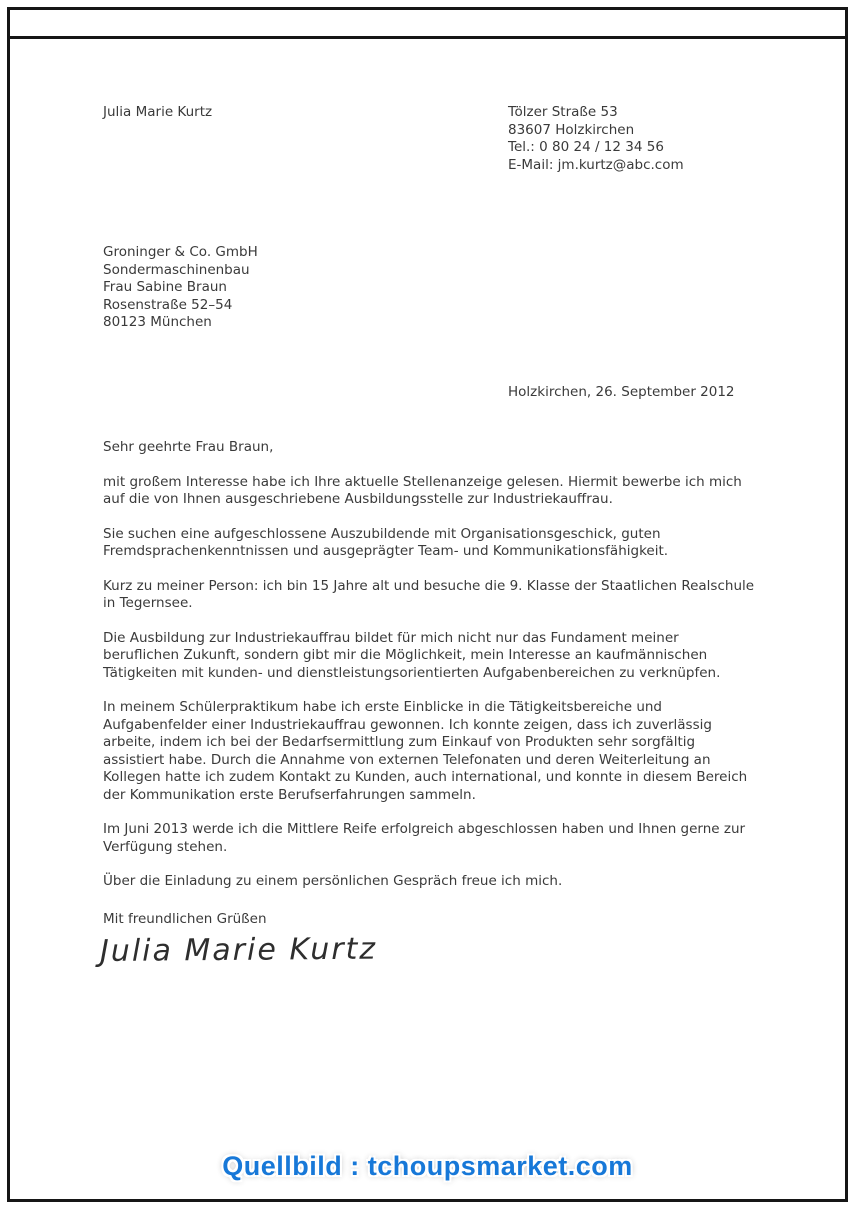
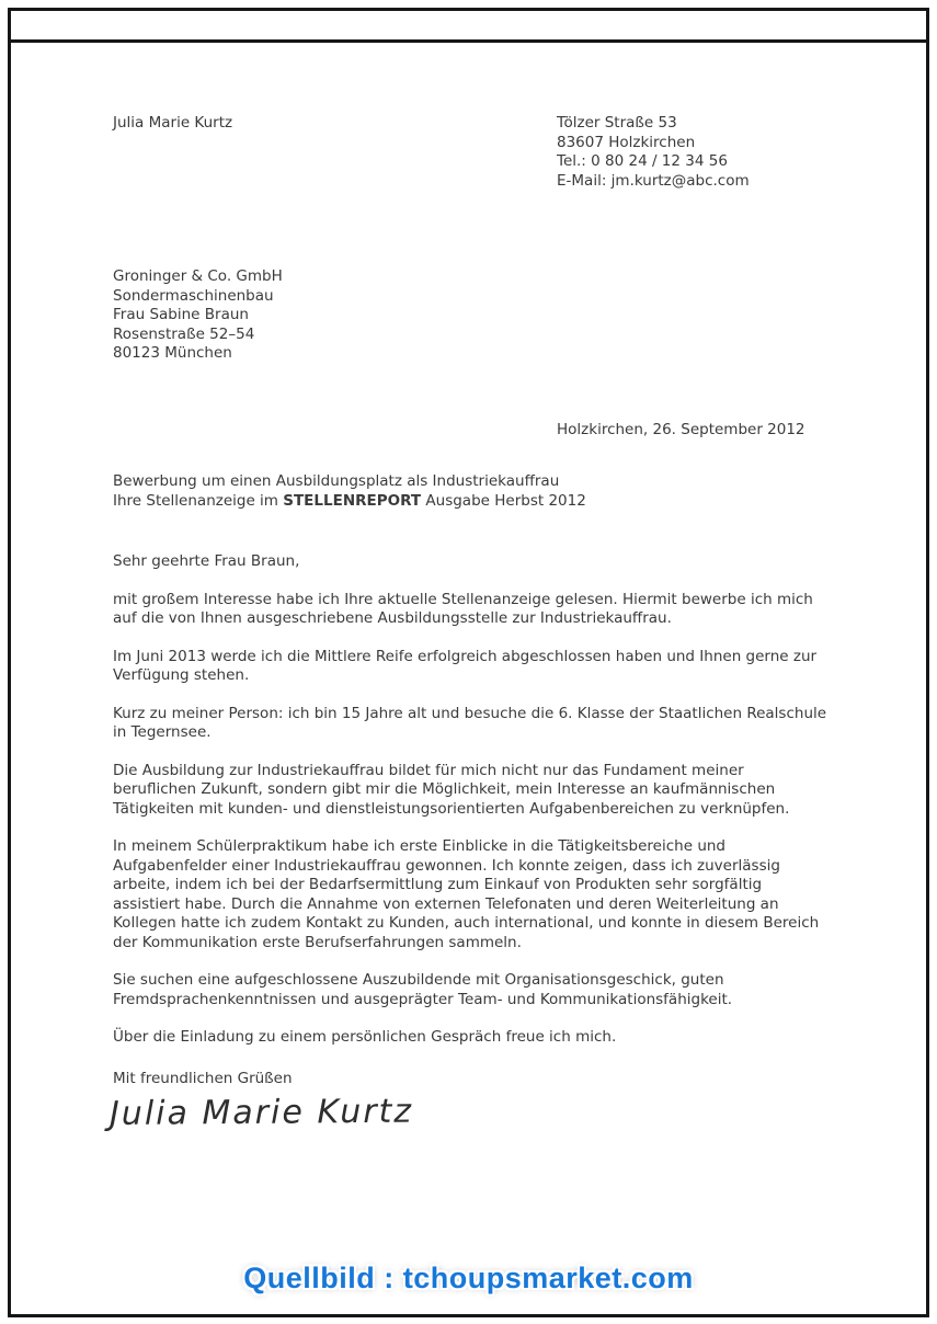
  Julia Marie Kurtz
  Tölzer Straße 53
  83607 Holzkirchen
  Tel.: 0 80 24 / 12 34 56
  E-Mail: jm.kurtz@abc.com
  Groninger & Co. GmbH
  Sondermaschinenbau
  Frau Sabine Braun
  Rosenstraße 52–54
  80123 München
  Holzkirchen, 26. September 2012
+ Bewerbung um einen Ausbildungsplatz als Industriekauffrau
+ Ihre Stellenanzeige im STELLENREPORT Ausgabe Herbst 2012
  Sehr geehrte Frau Braun,
  mit großem Interesse habe ich Ihre aktuelle Stellenanzeige gelesen. Hiermit bewerbe ich mich auf die von Ihnen ausgeschriebene Ausbildungsstelle zur Industriekauffrau.
- Sie suchen eine aufgeschlossene Auszubildende mit Organisationsgeschick, guten Fremdsprachenkenntnissen und ausgeprägter Team- und Kommunikationsfähigkeit.
+ Im Juni 2013 werde ich die Mittlere Reife erfolgreich abgeschlossen haben und Ihnen gerne zur Verfügung stehen.
- Kurz zu meiner Person: ich bin 15 Jahre alt und besuche die 9. Klasse der Staatlichen Realschule in Tegernsee.
+ Kurz zu meiner Person: ich bin 15 Jahre alt und besuche die 6. Klasse der Staatlichen Realschule in Tegernsee.
  Die Ausbildung zur Industriekauffrau bildet für mich nicht nur das Fundament meiner beruflichen Zukunft, sondern gibt mir die Möglichkeit, mein Interesse an kaufmännischen Tätigkeiten mit kunden- und dienstleistungsorientierten Aufgabenbereichen zu verknüpfen.
  In meinem Schülerpraktikum habe ich erste Einblicke in die Tätigkeitsbereiche und Aufgabenfelder einer Industriekauffrau gewonnen. Ich konnte zeigen, dass ich zuverlässig arbeite, indem ich bei der Bedarfsermittlung zum Einkauf von Produkten sehr sorgfältig assistiert habe. Durch die Annahme von externen Telefonaten und deren Weiterleitung an Kollegen hatte ich zudem Kontakt zu Kunden, auch international, und konnte in diesem Bereich der Kommunikation erste Berufserfahrungen sammeln.
- Im Juni 2013 werde ich die Mittlere Reife erfolgreich abgeschlossen haben und Ihnen gerne zur Verfügung stehen.
+ Sie suchen eine aufgeschlossene Auszubildende mit Organisationsgeschick, guten Fremdsprachenkenntnissen und ausgeprägter Team- und Kommunikationsfähigkeit.
  Über die Einladung zu einem persönlichen Gespräch freue ich mich.
  Mit freundlichen Grüßen
  Julia Marie Kurtz
  Quellbild : tchoupsmarket.com
